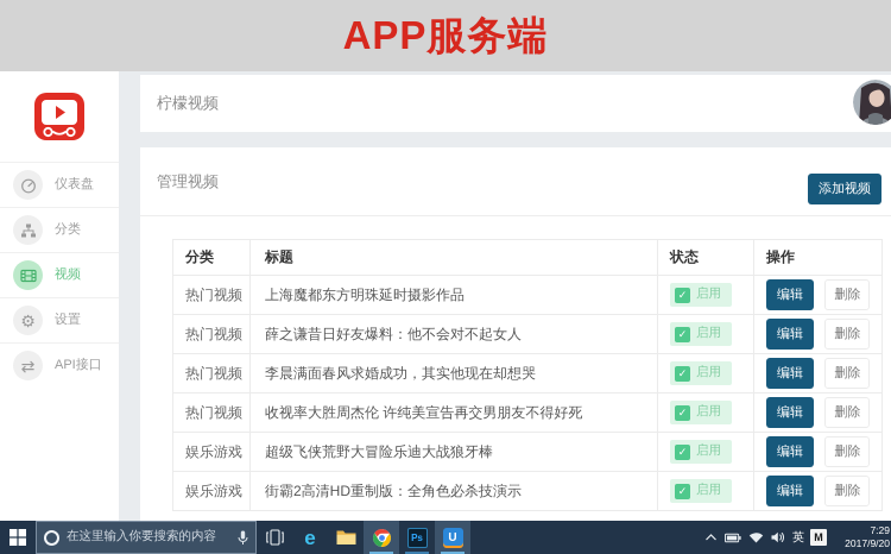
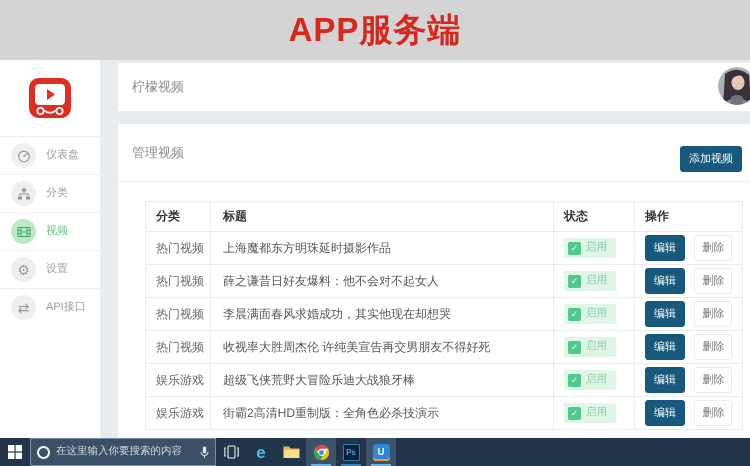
  APP服务端
  仪表盘
  分类
  视频
  ⚙
  设置
  ⇄
  API接口
  柠檬视频
  管理视频
  添加视频
  分类	标题	状态	操作
  热门视频	上海魔都东方明珠延时摄影作品	✓ 启用	编辑 删除
  热门视频	薛之谦昔日好友爆料：他不会对不起女人	✓ 启用	编辑 删除
  热门视频	李晨满面春风求婚成功，其实他现在却想哭	✓ 启用	编辑 删除
  热门视频	收视率大胜周杰伦 许纯美宣告再交男朋友不得好死	✓ 启用	编辑 删除
  娱乐游戏	超级飞侠荒野大冒险乐迪大战狼牙棒	✓ 启用	编辑 删除
  娱乐游戏	街霸2高清HD重制版：全角色必杀技演示	✓ 启用	编辑 删除
  在这里输入你要搜索的内容
  e
  Ps
  U
- 英
- M
- 7:29
- 2017/9/20
